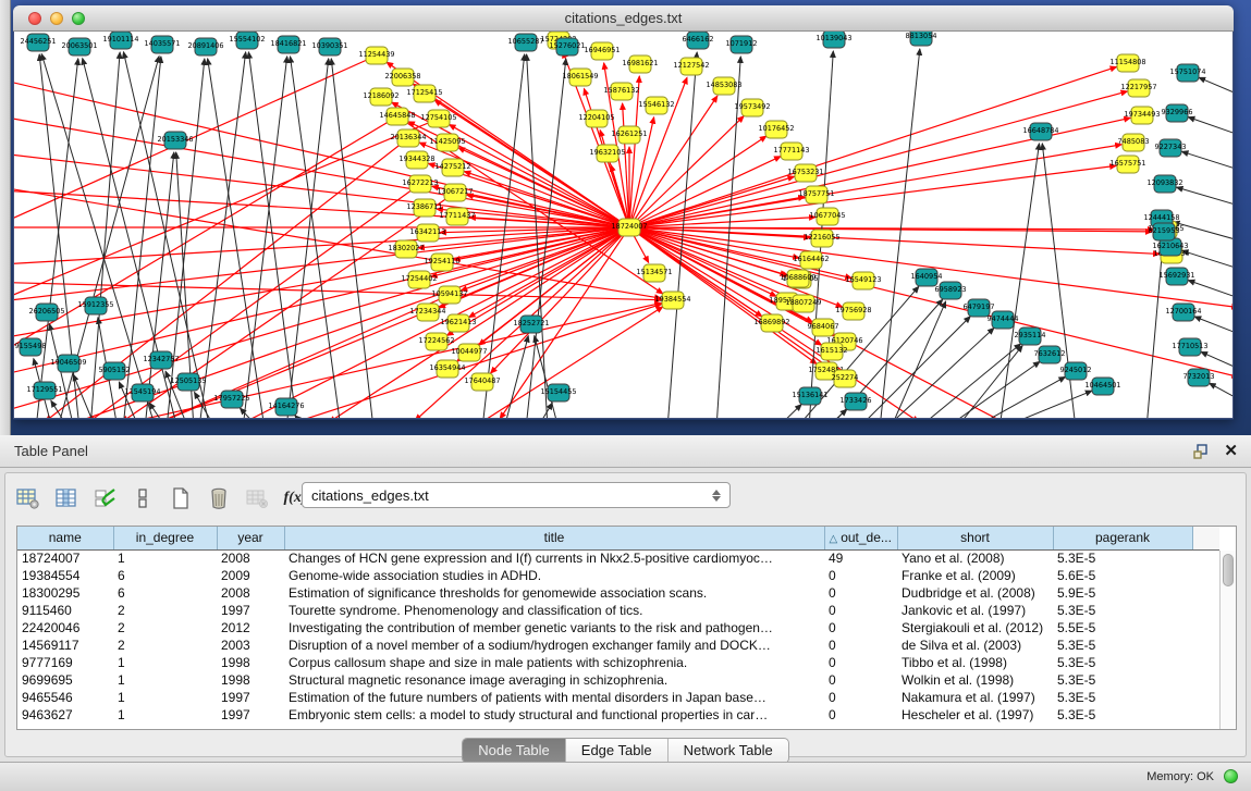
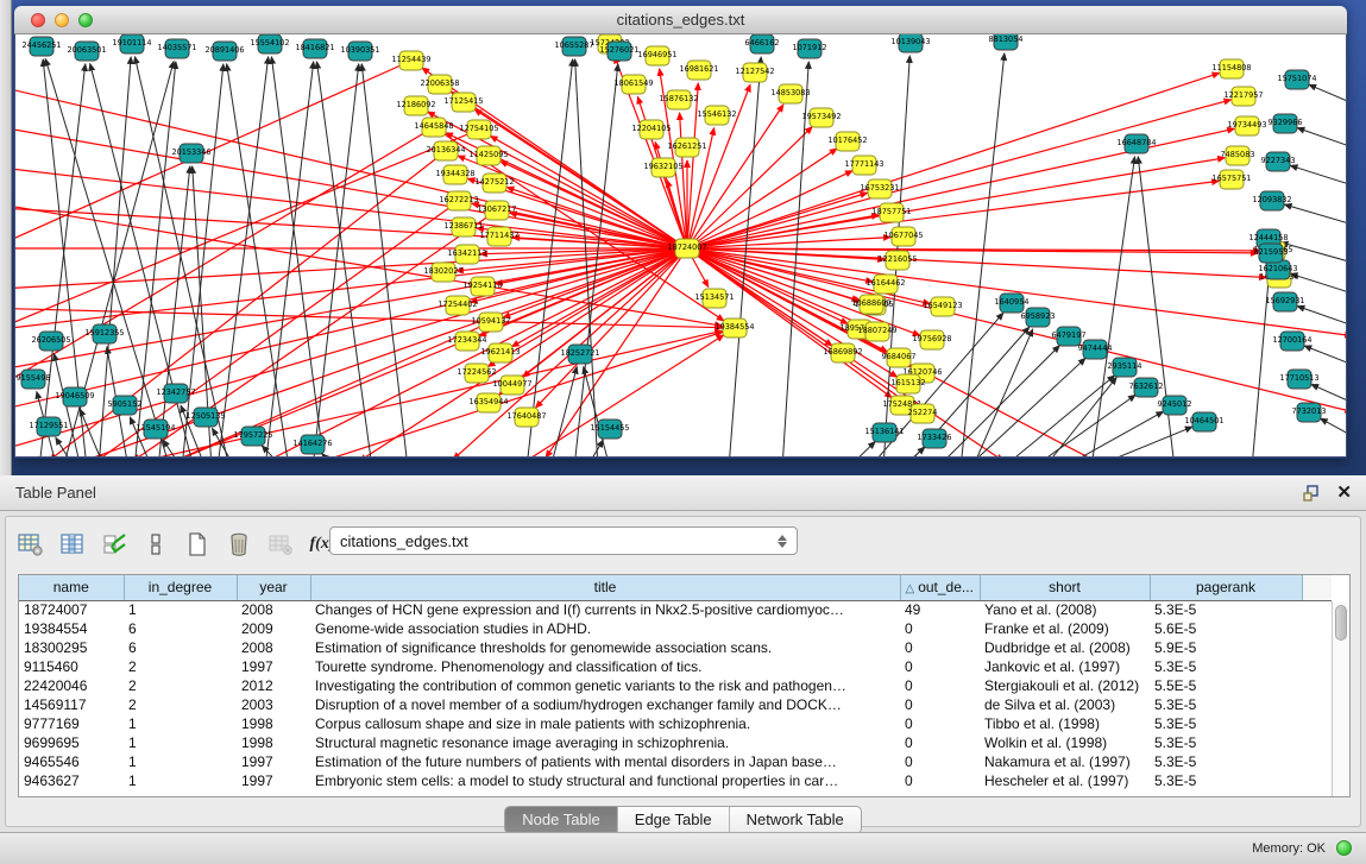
  citations_edges.txt
  18724007
  11254439
  22006358
  12186092
  17125415
  14645848
  12754105
  20136344
  11425095
  19344328
  14275212
  16272213
  13067217
  12386711
  17711437
  16342113
  18302027
  19254110
  17254402
  10594137
  17234344
  19621413
  17224562
  10044977
  16354944
  17640487
  16946951
  16981621
  18061549
  15876132
  15546132
  12204105
  16261251
  19632105
  12127542
  14853083
  19573492
  10176452
  17771143
  16753231
  18757751
  10677045
  12216055
  16164462
  16869892
  15134571
  19384554
  10688609
  18807249
  16549123
  19756928
  9684067
  16120746
  1615132
  175248
  252274
  11154808
  12217957
  19734493
  7485083
  16575751
  24456251
  20063501
  19101114
  14035571
  20891406
  15554102
  18416821
  10390351
  10655287
  15276021
  6466162
  1071912
  10139043
  8813054
  20153346
  18252721
  15154455
  26206505
  15912355
  9155498
  19046509
  5905152
  12342757
  11545194
  12505135
  17957225
  17129551
  14164276
  15751074
  9329966
  9227343
  12093832
  12444158
  16210643
  15692931
  12700164
  17710513
  7732013
  1640954
  6958923
  6479197
  9474444
  2935114
  7632612
  9245012
  10464501
  15136141
  1733426
  16648784
  8215953
  Table Panel
  ✕
  f(x
  citations_edges.txt
  name	in_degree	year	title	△ out_de...	short	pagerank
  18724007	1	2008	Changes of HCN gene expression and I(f) currents in Nkx2.5-positive cardiomyoc…	49	Yano et al. (2008)	5.3E-5
  19384554	6	2009	Genome-wide association studies in ADHD.	0	Franke et al. (2009)	5.6E-5
  18300295	6	2008	Estimation of significance thresholds for genomewide association scans.	0	Dudbridge et al. (2008)	5.9E-5
  9115460	2	1997	Tourette syndrome. Phenomenology and classification of tics.	0	Jankovic et al. (1997)	5.3E-5
- 22420046	2	2012	Investigating the contribution of member genetic variants to the risk and pathogen…	0	Stergiakouli et al. (2012)	5.5E-5
+ 22420046	2	2012	Investigating the contribution of common genetic variants to the risk and pathogen…	0	Stergiakouli et al. (2012)	5.5E-5
  14569117	2	2003	Disruption of a novel member of a sodium/hydrogen exchanger family and DOCK…	0	de Silva et al. (2003)	5.3E-5
  9777169	1	1998	Corpus callosum shape and size in male patients with schizophrenia.	0	Tibbo et al. (1998)	5.3E-5
  9699695	1	1998	Structural magnetic resonance image averaging in schizophrenia.	0	Wolkin et al. (1998)	5.3E-5
  9465546	1	1997	Estimation of the future numbers of patients with mental disorders in Japan base…	0	Nakamura et al. (1997)	5.3E-5
  9463627	1	1997	Embryonic stem cells: a model to study structural and functional properties in car…	0	Hescheler et al. (1997)	5.3E-5
  Node Table
  Edge Table
  Network Table
  Memory: OK
